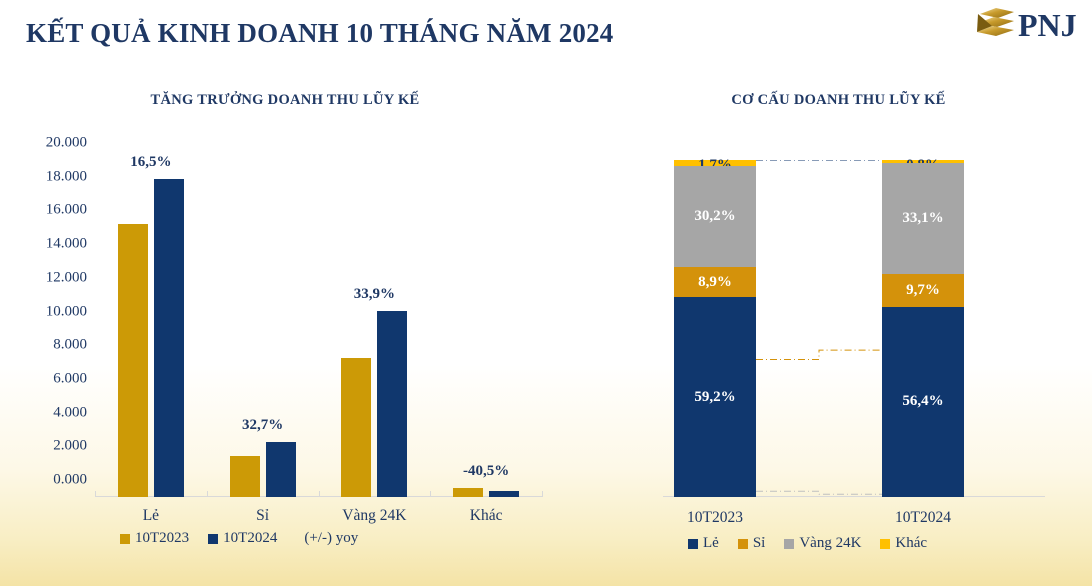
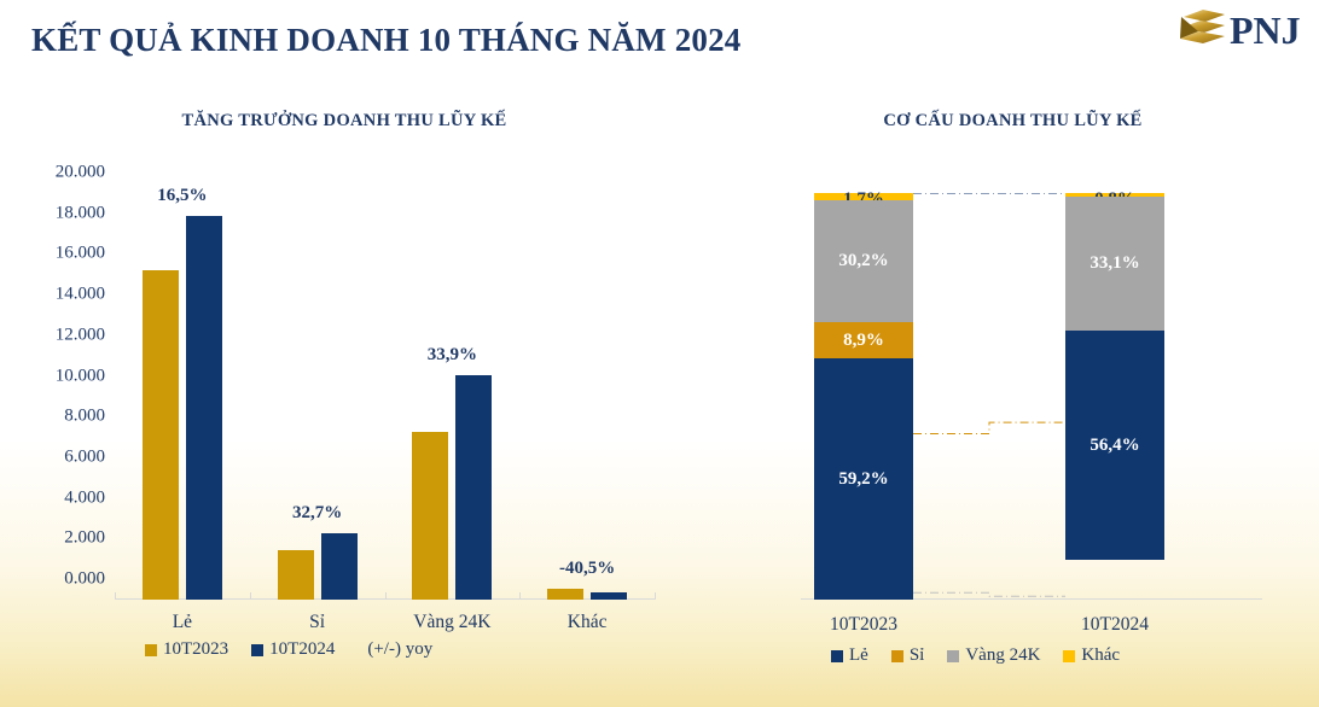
  KẾT QUẢ KINH DOANH 10 THÁNG NĂM 2024
  PNJ
  TĂNG TRƯỞNG DOANH THU LŨY KẾ
  0.000
  2.000
  4.000
  6.000
  8.000
  10.000
  12.000
  14.000
  16.000
  18.000
  20.000
  16,5%
  Lẻ
  32,7%
  Sỉ
  33,9%
  Vàng 24K
  -40,5%
  Khác
  10T2023
  10T2024
  (+/-) yoy
  CƠ CẤU DOANH THU LŨY KẾ
  30,2%
  8,9%
  59,2%
  10T2023
  33,1%
- 9,7%
  56,4%
  10T2024
  Lẻ
  Sỉ
  Vàng 24K
  Khác
